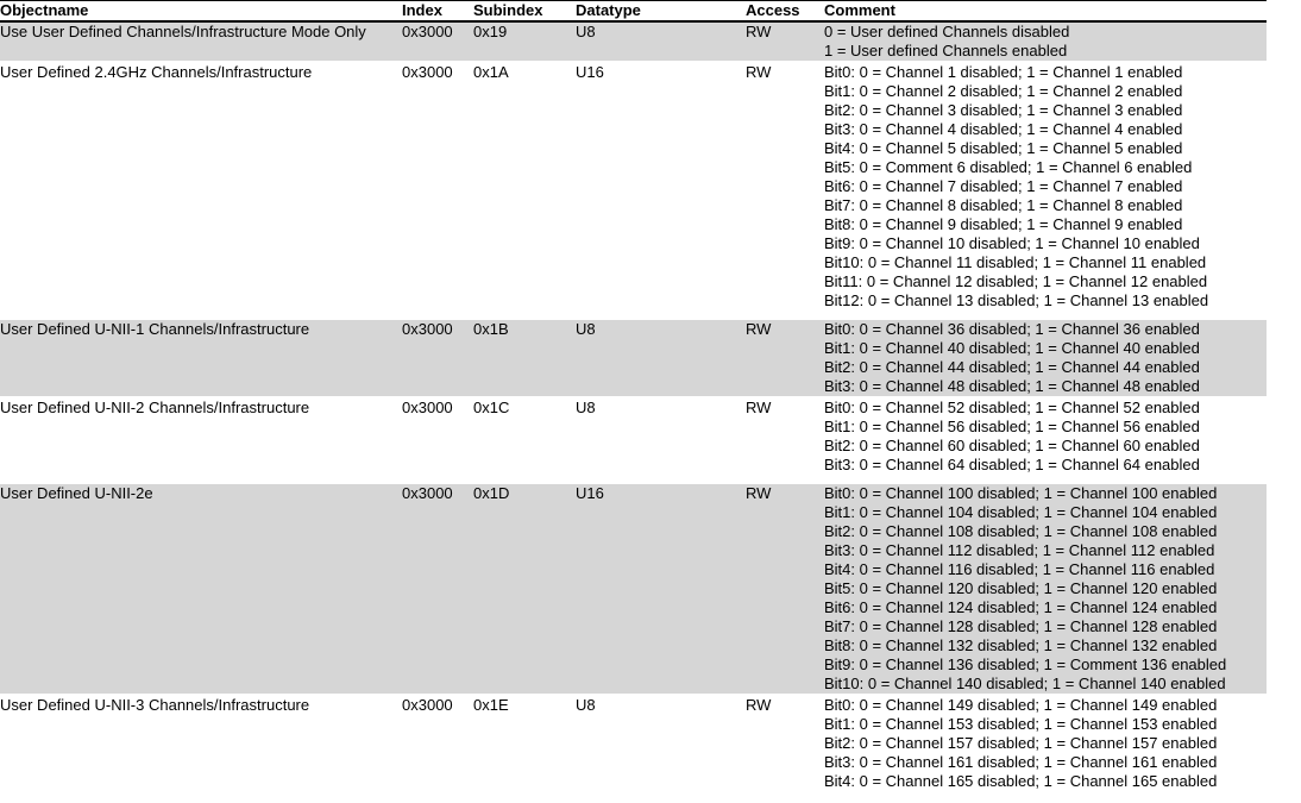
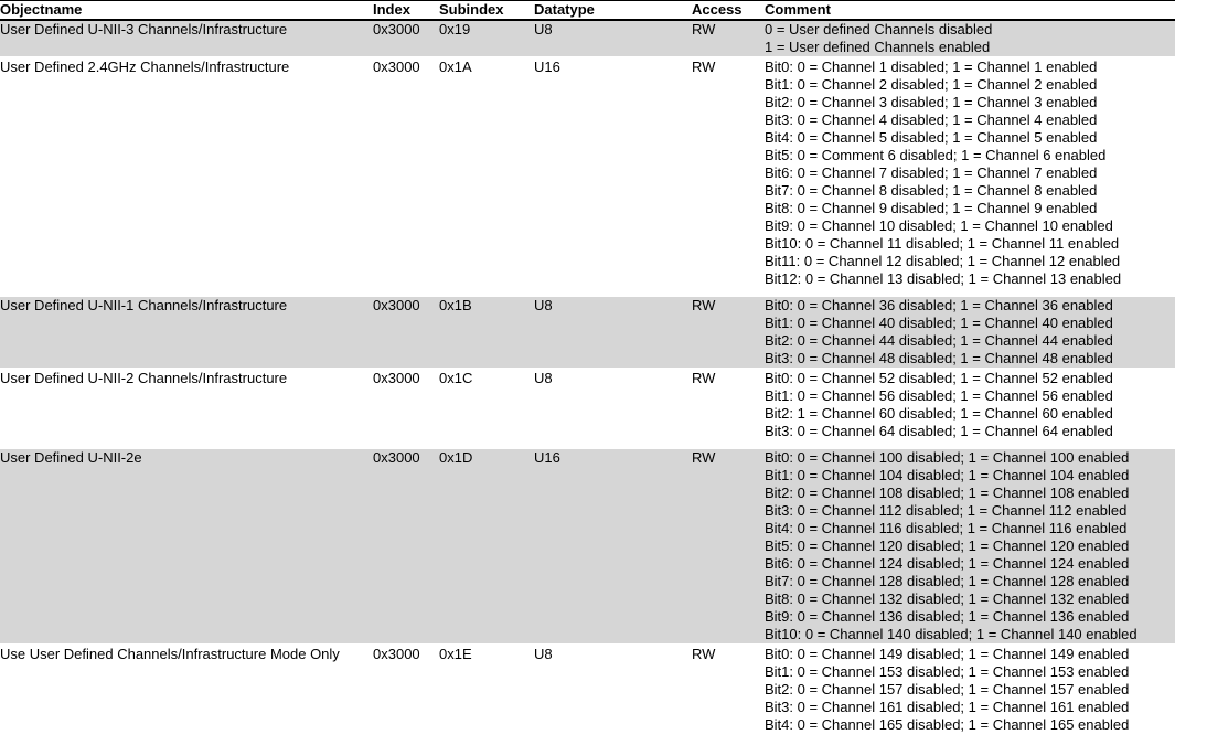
  Objectname	Index	Subindex	Datatype	Access	Comment
- Use User Defined Channels/Infrastructure Mode Only	0x3000	0x19	U8	RW	0 = User defined Channels disabled1 = User defined Channels enabled
+ User Defined U-NII-3 Channels/Infrastructure	0x3000	0x19	U8	RW	0 = User defined Channels disabled1 = User defined Channels enabled
  User Defined 2.4GHz Channels/Infrastructure	0x3000	0x1A	U16	RW	Bit0: 0 = Channel 1 disabled; 1 = Channel 1 enabledBit1: 0 = Channel 2 disabled; 1 = Channel 2 enabledBit2: 0 = Channel 3 disabled; 1 = Channel 3 enabledBit3: 0 = Channel 4 disabled; 1 = Channel 4 enabledBit4: 0 = Channel 5 disabled; 1 = Channel 5 enabledBit5: 0 = Comment 6 disabled; 1 = Channel 6 enabledBit6: 0 = Channel 7 disabled; 1 = Channel 7 enabledBit7: 0 = Channel 8 disabled; 1 = Channel 8 enabledBit8: 0 = Channel 9 disabled; 1 = Channel 9 enabledBit9: 0 = Channel 10 disabled; 1 = Channel 10 enabledBit10: 0 = Channel 11 disabled; 1 = Channel 11 enabledBit11: 0 = Channel 12 disabled; 1 = Channel 12 enabledBit12: 0 = Channel 13 disabled; 1 = Channel 13 enabled
  User Defined U-NII-1 Channels/Infrastructure	0x3000	0x1B	U8	RW	Bit0: 0 = Channel 36 disabled; 1 = Channel 36 enabledBit1: 0 = Channel 40 disabled; 1 = Channel 40 enabledBit2: 0 = Channel 44 disabled; 1 = Channel 44 enabledBit3: 0 = Channel 48 disabled; 1 = Channel 48 enabled
- User Defined U-NII-2 Channels/Infrastructure	0x3000	0x1C	U8	RW	Bit0: 0 = Channel 52 disabled; 1 = Channel 52 enabledBit1: 0 = Channel 56 disabled; 1 = Channel 56 enabledBit2: 0 = Channel 60 disabled; 1 = Channel 60 enabledBit3: 0 = Channel 64 disabled; 1 = Channel 64 enabled
+ User Defined U-NII-2 Channels/Infrastructure	0x3000	0x1C	U8	RW	Bit0: 0 = Channel 52 disabled; 1 = Channel 52 enabledBit1: 0 = Channel 56 disabled; 1 = Channel 56 enabledBit2: 1 = Channel 60 disabled; 1 = Channel 60 enabledBit3: 0 = Channel 64 disabled; 1 = Channel 64 enabled
- User Defined U-NII-2e	0x3000	0x1D	U16	RW	Bit0: 0 = Channel 100 disabled; 1 = Channel 100 enabledBit1: 0 = Channel 104 disabled; 1 = Channel 104 enabledBit2: 0 = Channel 108 disabled; 1 = Channel 108 enabledBit3: 0 = Channel 112 disabled; 1 = Channel 112 enabledBit4: 0 = Channel 116 disabled; 1 = Channel 116 enabledBit5: 0 = Channel 120 disabled; 1 = Channel 120 enabledBit6: 0 = Channel 124 disabled; 1 = Channel 124 enabledBit7: 0 = Channel 128 disabled; 1 = Channel 128 enabledBit8: 0 = Channel 132 disabled; 1 = Channel 132 enabledBit9: 0 = Channel 136 disabled; 1 = Comment 136 enabledBit10: 0 = Channel 140 disabled; 1 = Channel 140 enabled
+ User Defined U-NII-2e	0x3000	0x1D	U16	RW	Bit0: 0 = Channel 100 disabled; 1 = Channel 100 enabledBit1: 0 = Channel 104 disabled; 1 = Channel 104 enabledBit2: 0 = Channel 108 disabled; 1 = Channel 108 enabledBit3: 0 = Channel 112 disabled; 1 = Channel 112 enabledBit4: 0 = Channel 116 disabled; 1 = Channel 116 enabledBit5: 0 = Channel 120 disabled; 1 = Channel 120 enabledBit6: 0 = Channel 124 disabled; 1 = Channel 124 enabledBit7: 0 = Channel 128 disabled; 1 = Channel 128 enabledBit8: 0 = Channel 132 disabled; 1 = Channel 132 enabledBit9: 0 = Channel 136 disabled; 1 = Channel 136 enabledBit10: 0 = Channel 140 disabled; 1 = Channel 140 enabled
- User Defined U-NII-3 Channels/Infrastructure	0x3000	0x1E	U8	RW	Bit0: 0 = Channel 149 disabled; 1 = Channel 149 enabledBit1: 0 = Channel 153 disabled; 1 = Channel 153 enabledBit2: 0 = Channel 157 disabled; 1 = Channel 157 enabledBit3: 0 = Channel 161 disabled; 1 = Channel 161 enabledBit4: 0 = Channel 165 disabled; 1 = Channel 165 enabled
+ Use User Defined Channels/Infrastructure Mode Only	0x3000	0x1E	U8	RW	Bit0: 0 = Channel 149 disabled; 1 = Channel 149 enabledBit1: 0 = Channel 153 disabled; 1 = Channel 153 enabledBit2: 0 = Channel 157 disabled; 1 = Channel 157 enabledBit3: 0 = Channel 161 disabled; 1 = Channel 161 enabledBit4: 0 = Channel 165 disabled; 1 = Channel 165 enabled
